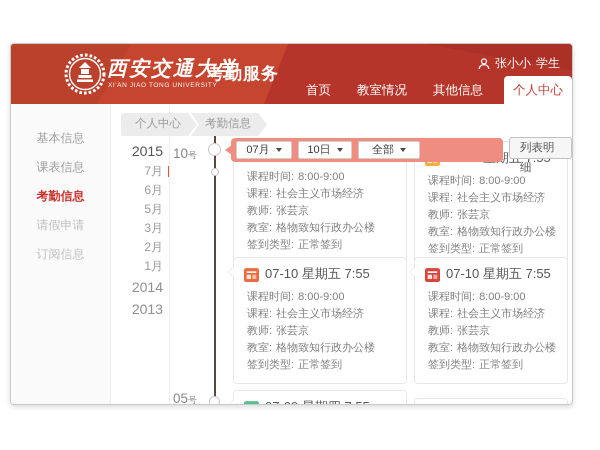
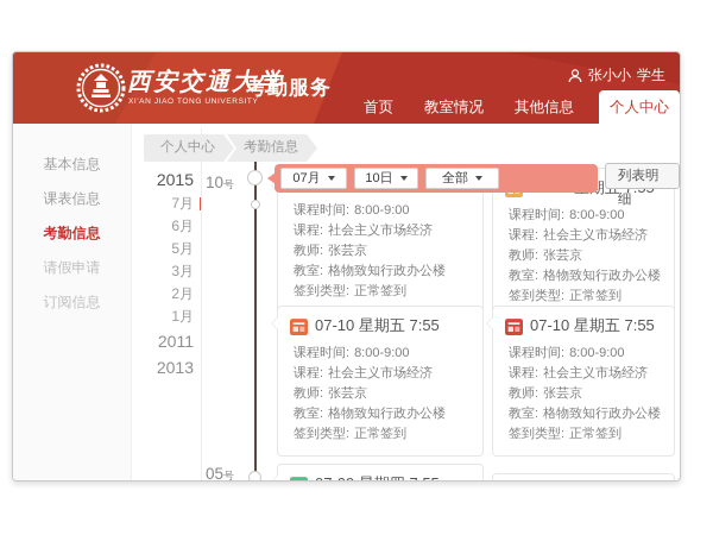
  西安交通大学
  考勤服务
  张小小
  学生
  首页
  教室情况
  其他信息
  个人中心
  基本信息
  课表信息
  考勤信息
  请假申请
  订阅信息
  个人中心
  考勤信息
  2015
  7月
  6月
  5月
  3月
  2月
  1月
- 2014
+ 2011
  2013
  10号
  05号
  课程时间: 8:00-9:00
  课程: 社会主义市场经济
  教师: 张芸京
  教室: 格物致知行政办公楼
  签到类型: 正常签到
  课程时间: 8:00-9:00
  课程: 社会主义市场经济
  教师: 张芸京
  教室: 格物致知行政办公楼
  签到类型: 正常签到
  07-10 星期五 7:55
  课程时间: 8:00-9:00
  课程: 社会主义市场经济
  教师: 张芸京
  教室: 格物致知行政办公楼
  签到类型: 正常签到
  07-10 星期五 7:55
  课程时间: 8:00-9:00
  课程: 社会主义市场经济
  教师: 张芸京
  教室: 格物致知行政办公楼
  签到类型: 正常签到
  07月
  10日
  全部
  列表明细
